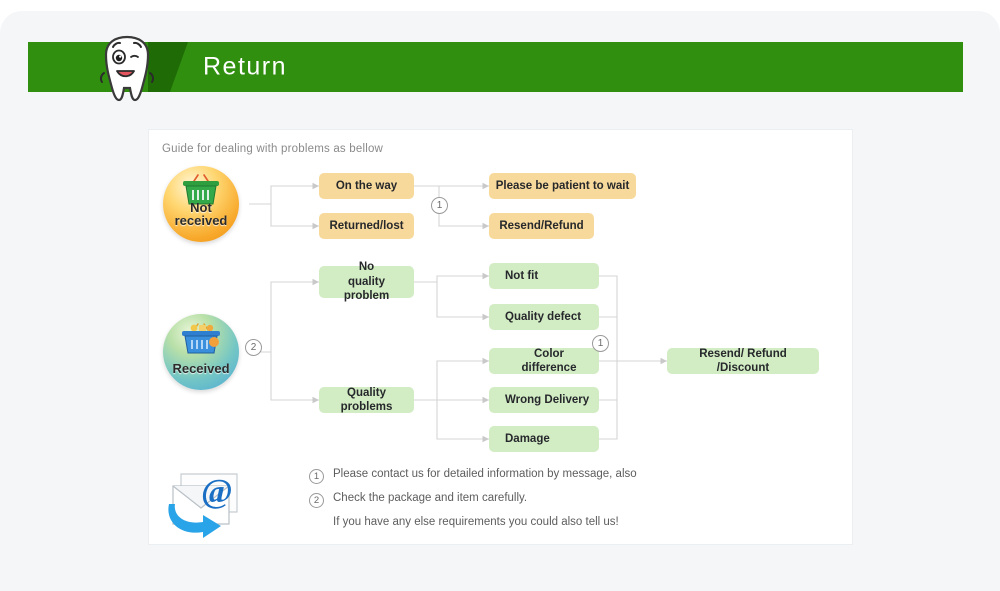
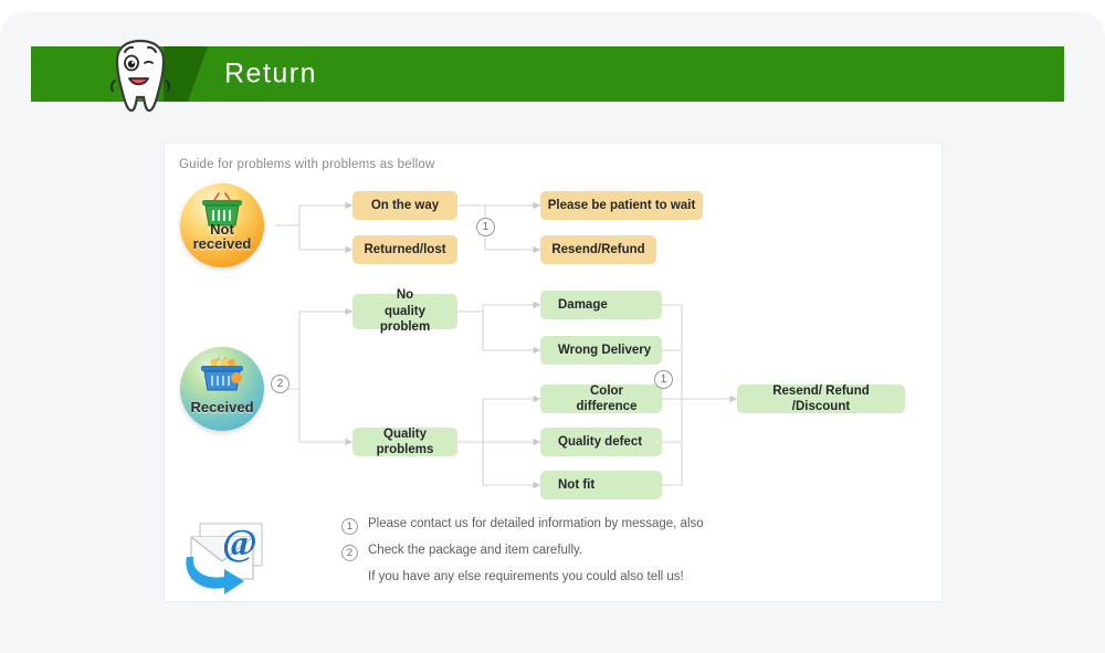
  Return
- Guide for dealing with problems as bellow
+ Guide for problems with problems as bellow
  Not received
  On the way
  Returned/lost
  Please be patient to wait
  Resend/Refund
  1
  Received
  2
  No
  quality problem
  Quality problems
- Not fit
+ Damage
- Quality defect
+ Wrong Delivery
  Color difference
- Wrong Delivery
+ Quality defect
- Damage
+ Not fit
  1
  Resend/ Refund /Discount
  @
  1
  Please contact us for detailed information by message, also
  2
  Check the package and item carefully.
  If you have any else requirements you could also tell us!
